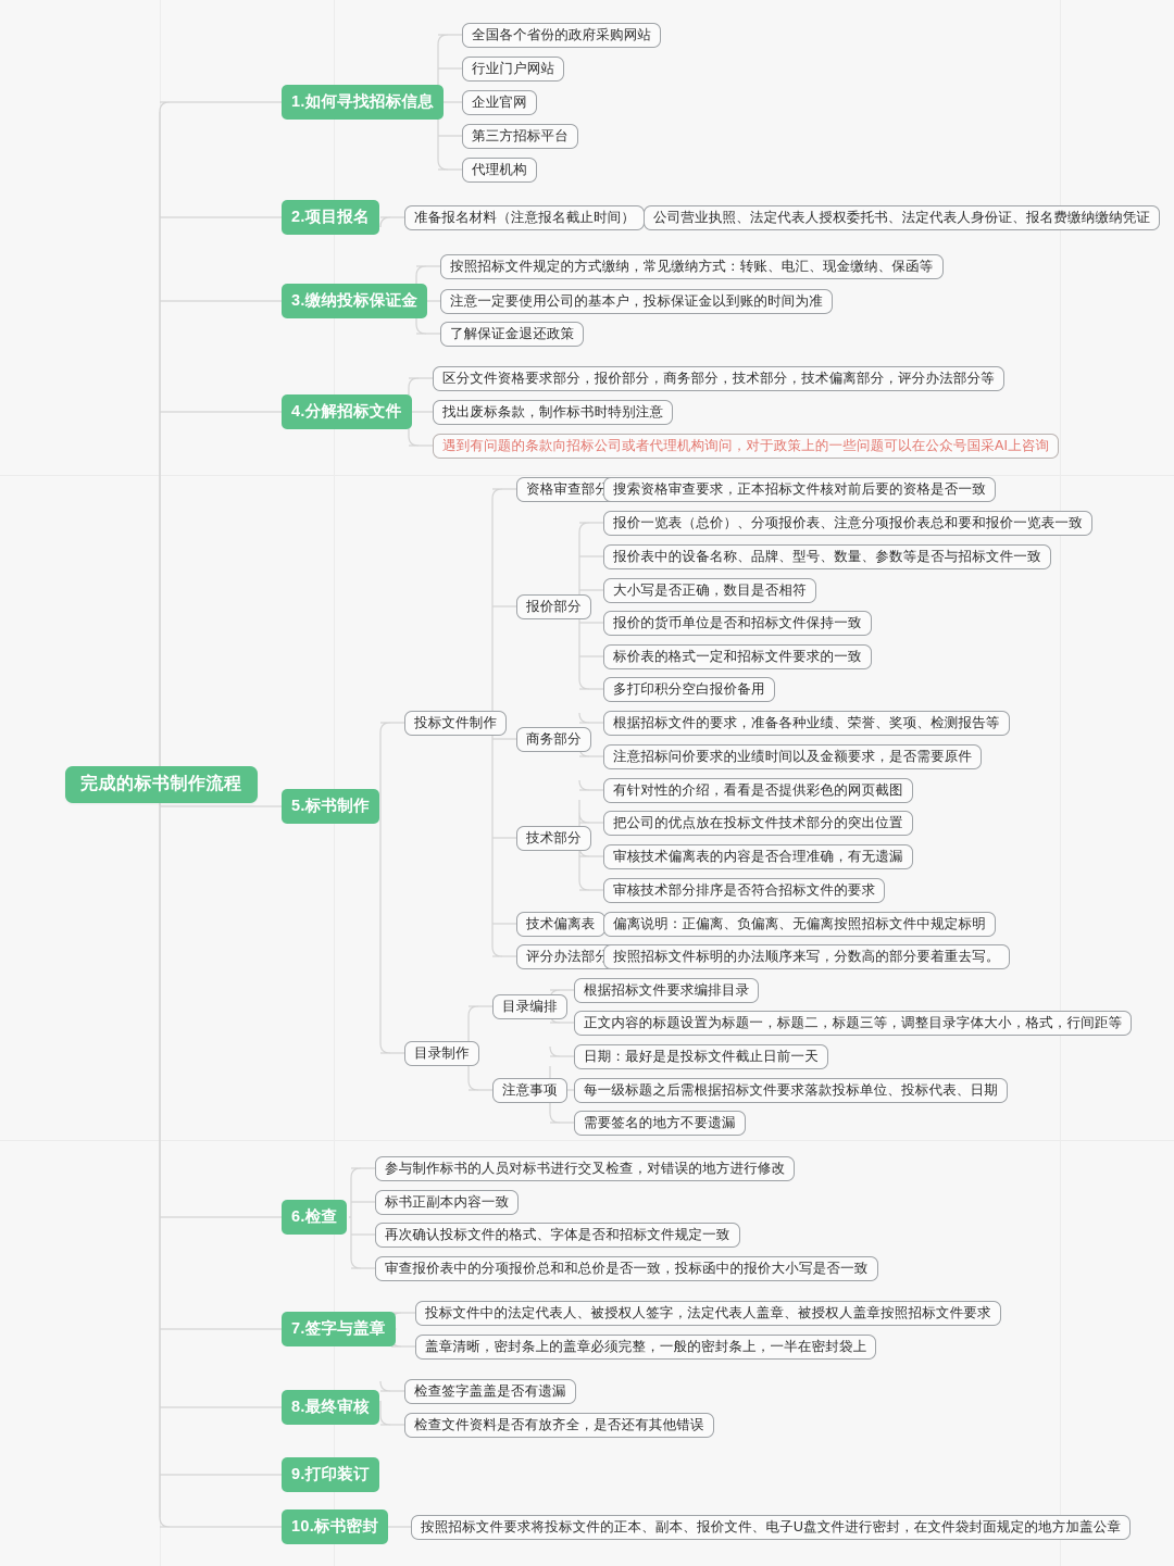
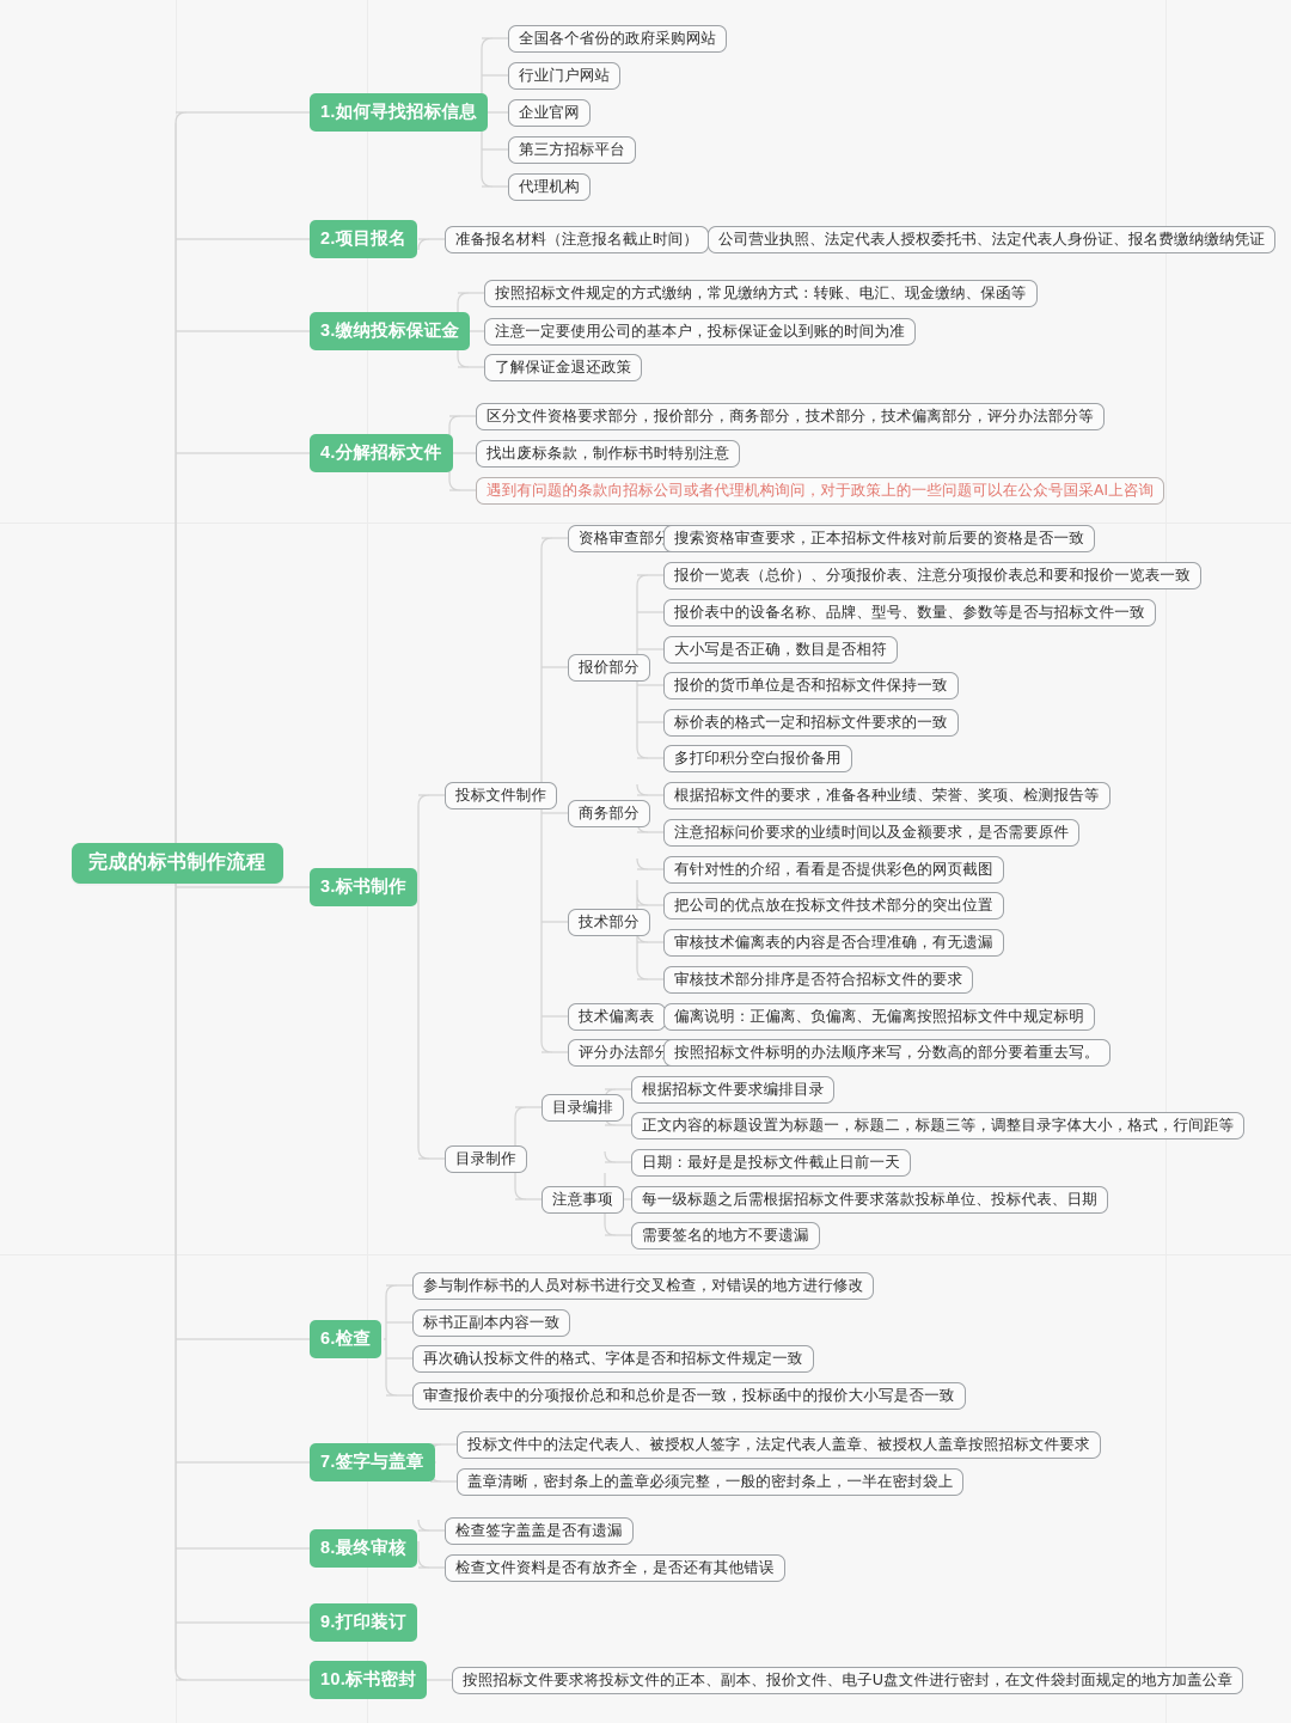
  完成的标书制作流程
  1.如何寻找招标信息
  2.项目报名
  3.缴纳投标保证金
  4.分解招标文件
- 5.标书制作
+ 3.标书制作
  6.检查
  7.签字与盖章
  8.最终审核
  9.打印装订
  10.标书密封
  全国各个省份的政府采购网站
  行业门户网站
  企业官网
  第三方招标平台
  代理机构
  准备报名材料（注意报名截止时间）
  公司营业执照、法定代表人授权委托书、法定代表人身份证、报名费缴纳缴纳凭证
  按照招标文件规定的方式缴纳，常见缴纳方式：转账、电汇、现金缴纳、保函等
  注意一定要使用公司的基本户，投标保证金以到账的时间为准
  了解保证金退还政策
  区分文件资格要求部分，报价部分，商务部分，技术部分，技术偏离部分，评分办法部分等
  找出废标条款，制作标书时特别注意
  遇到有问题的条款向招标公司或者代理机构询问，对于政策上的一些问题可以在公众号国采AI上咨询
  投标文件制作
  目录制作
  资格审查部分
  报价部分
  商务部分
  技术部分
  技术偏离表
  评分办法部分
  搜索资格审查要求，正本招标文件核对前后要的资格是否一致
  报价一览表（总价）、分项报价表、注意分项报价表总和要和报价一览表一致
  报价表中的设备名称、品牌、型号、数量、参数等是否与招标文件一致
  大小写是否正确，数目是否相符
  报价的货币单位是否和招标文件保持一致
  标价表的格式一定和招标文件要求的一致
  多打印积分空白报价备用
  根据招标文件的要求，准备各种业绩、荣誉、奖项、检测报告等
  注意招标问价要求的业绩时间以及金额要求，是否需要原件
  有针对性的介绍，看看是否提供彩色的网页截图
  把公司的优点放在投标文件技术部分的突出位置
  审核技术偏离表的内容是否合理准确，有无遗漏
  审核技术部分排序是否符合招标文件的要求
  偏离说明：正偏离、负偏离、无偏离按照招标文件中规定标明
  按照招标文件标明的办法顺序来写，分数高的部分要着重去写。
  目录编排
  注意事项
  根据招标文件要求编排目录
  正文内容的标题设置为标题一，标题二，标题三等，调整目录字体大小，格式，行间距等
  日期：最好是是投标文件截止日前一天
  每一级标题之后需根据招标文件要求落款投标单位、投标代表、日期
  需要签名的地方不要遗漏
  参与制作标书的人员对标书进行交叉检查，对错误的地方进行修改
  标书正副本内容一致
  再次确认投标文件的格式、字体是否和招标文件规定一致
  审查报价表中的分项报价总和和总价是否一致，投标函中的报价大小写是否一致
  投标文件中的法定代表人、被授权人签字，法定代表人盖章、被授权人盖章按照招标文件要求
  盖章清晰，密封条上的盖章必须完整，一般的密封条上，一半在密封袋上
  检查签字盖盖是否有遗漏
  检查文件资料是否有放齐全，是否还有其他错误
  按照招标文件要求将投标文件的正本、副本、报价文件、电子U盘文件进行密封，在文件袋封面规定的地方加盖公章
